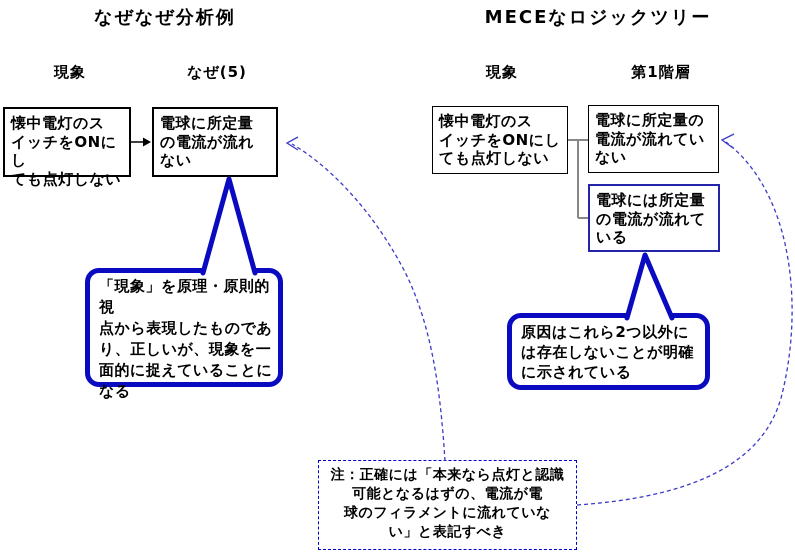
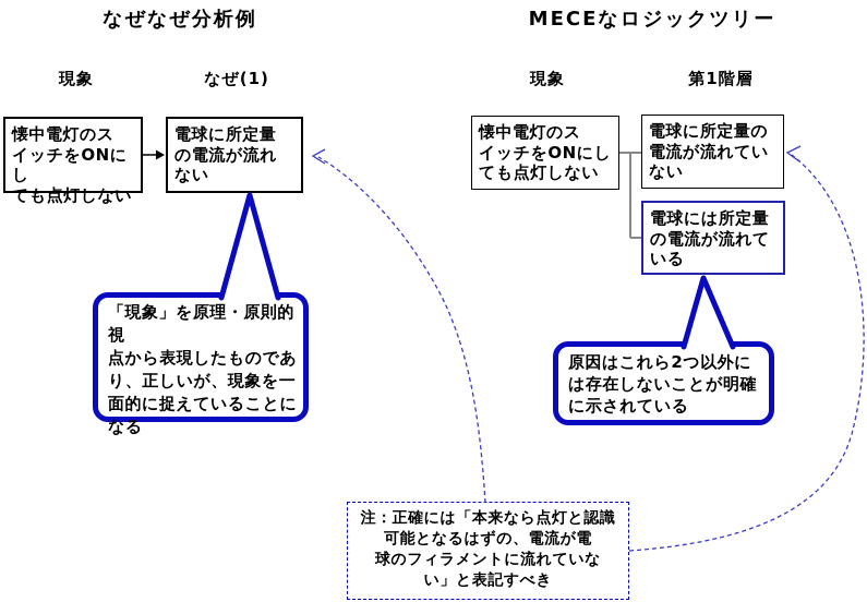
  なぜなぜ分析例
  MECEなロジックツリー
  現象
- なぜ(5)
+ なぜ(1)
  現象
  第1階層
  懐中電灯のス
  イッチをONにし
  ても点灯しない
  電球に所定量
  の電流が流れ
  ない
  懐中電灯のス
  イッチをONにし
  ても点灯しない
  電球に所定量の
  電流が流れてい
  ない
  電球には所定量
  の電流が流れて
  いる
  「現象」を原理・原則的視
  点から表現したものであ
  り、正しいが、現象を一
  面的に捉えていることに
  なる
  原因はこれら2つ以外に
  は存在しないことが明確
  に示されている
  注：正確には「本来なら点灯と認識
  可能となるはずの、電流が電
  球のフィラメントに流れていな
  い」と表記すべき
